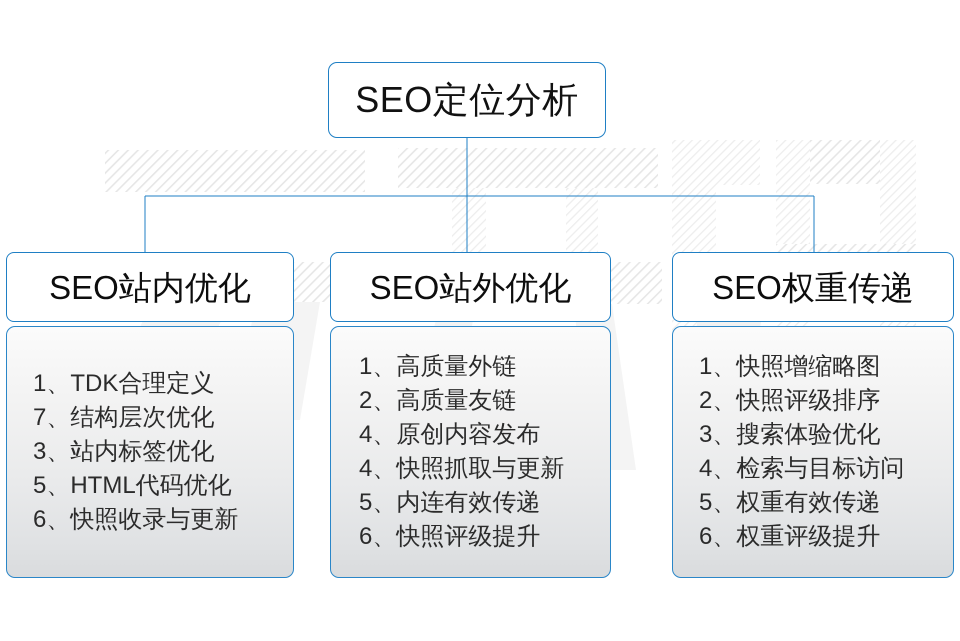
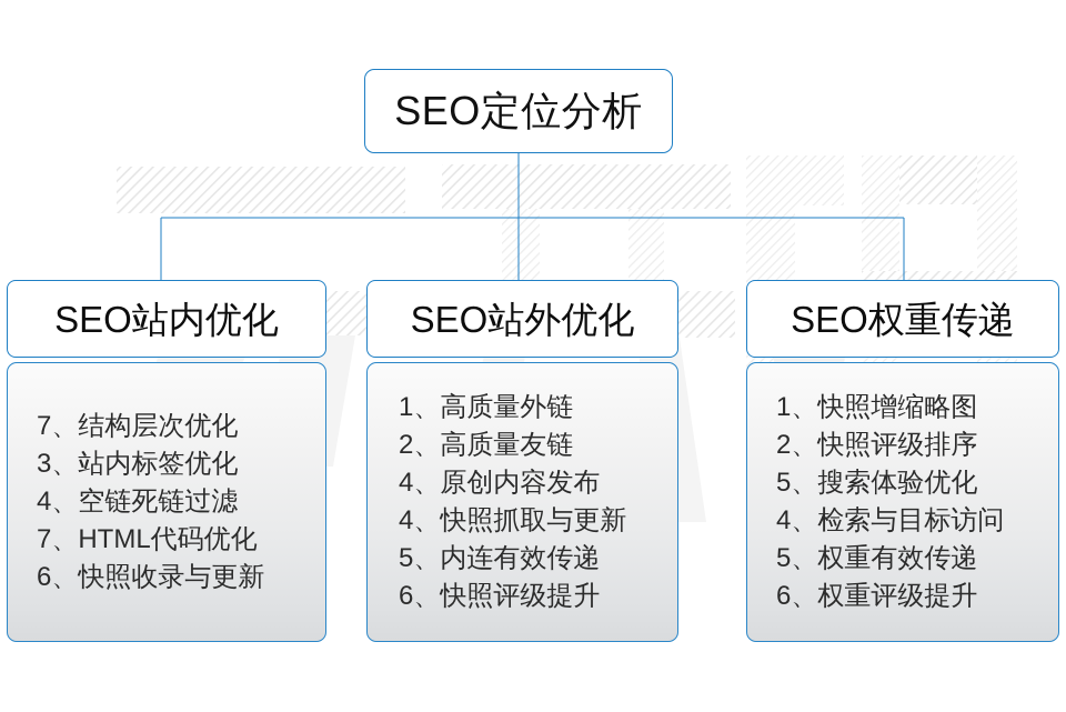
  SEO定位分析
  SEO站内优化
- 1、TDK合理定义
  7、结构层次优化
  3、站内标签优化
+ 4、空链死链过滤
- 5、HTML代码优化
+ 7、HTML代码优化
  6、快照收录与更新
  SEO站外优化
  1、高质量外链
  2、高质量友链
  4、原创内容发布
  4、快照抓取与更新
  5、内连有效传递
  6、快照评级提升
  SEO权重传递
  1、快照增缩略图
  2、快照评级排序
- 3、搜索体验优化
+ 5、搜索体验优化
  4、检索与目标访问
  5、权重有效传递
  6、权重评级提升
